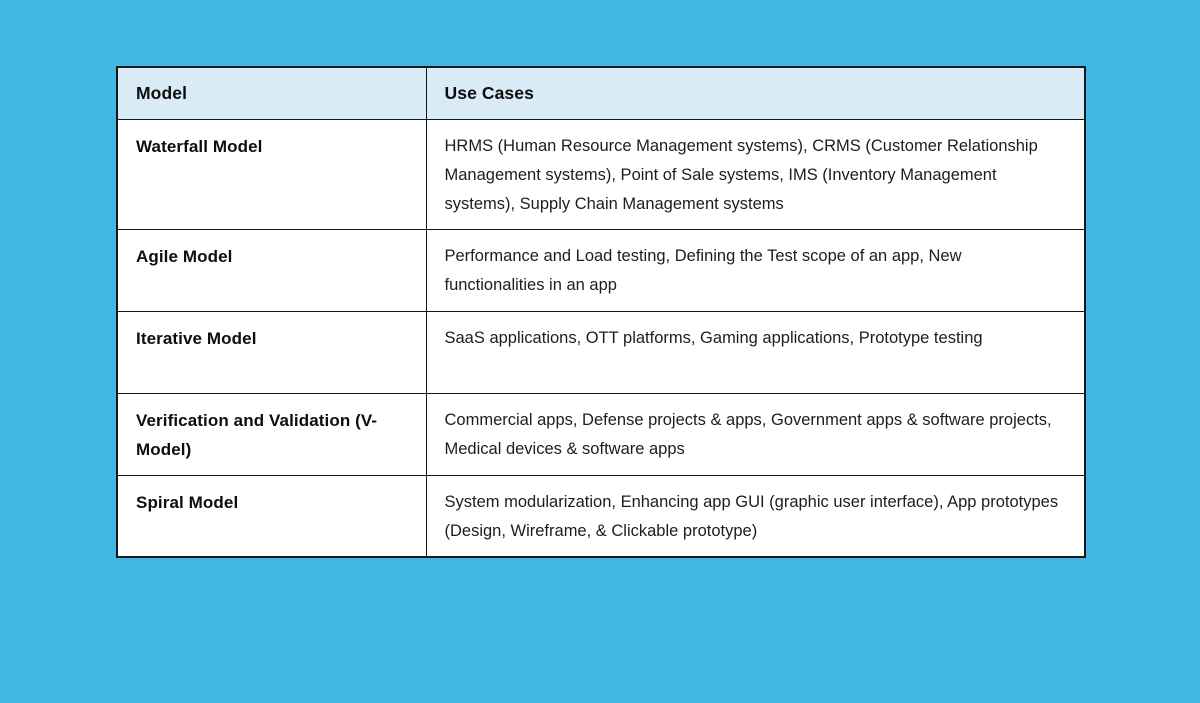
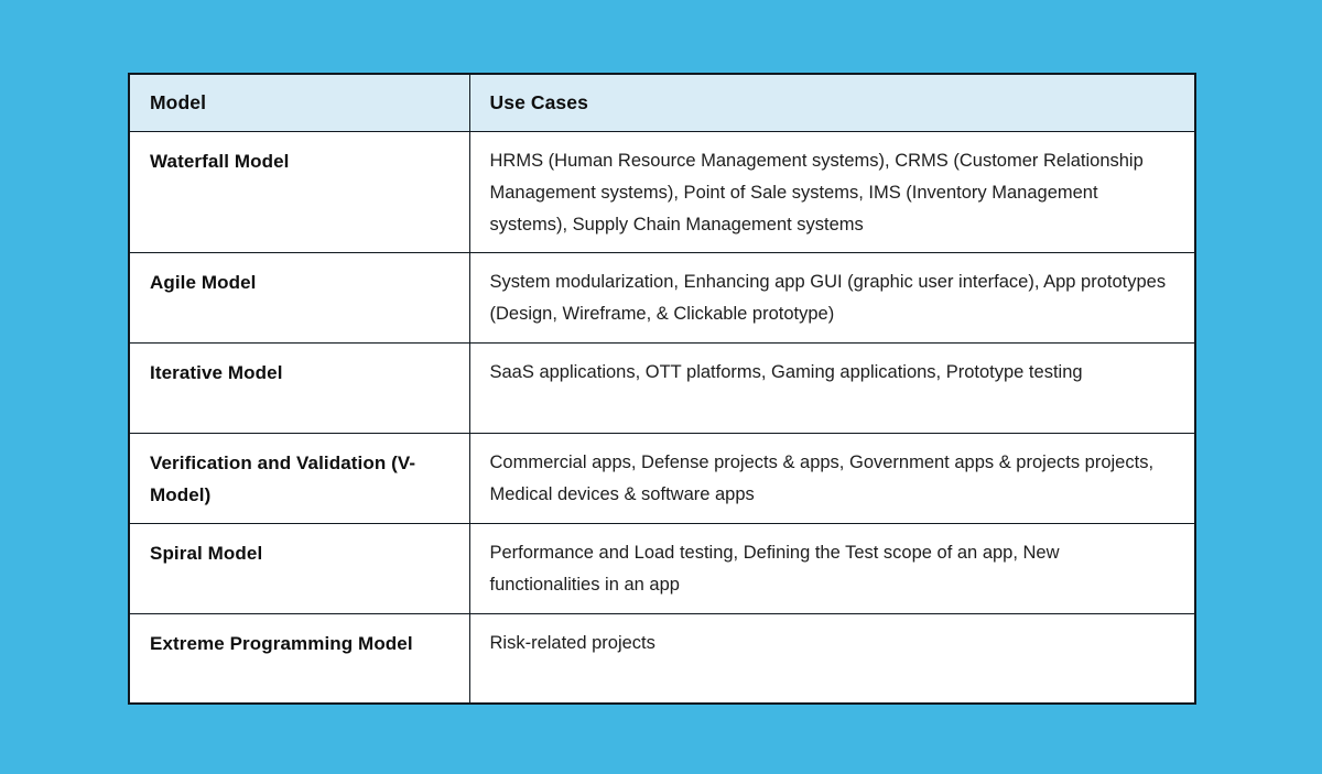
  Model	Use Cases
  Waterfall Model	HRMS (Human Resource Management systems), CRMS (Customer Relationship Management systems), Point of Sale systems, IMS (Inventory Management systems), Supply Chain Management systems
- Agile Model	Performance and Load testing, Defining the Test scope of an app, New functionalities in an app
+ Agile Model	System modularization, Enhancing app GUI (graphic user interface), App prototypes (Design, Wireframe, & Clickable prototype)
  Iterative Model	SaaS applications, OTT platforms, Gaming applications, Prototype testing
- Verification and Validation (V-Model)	Commercial apps, Defense projects & apps, Government apps & software projects, Medical devices & software apps
+ Verification and Validation (V-Model)	Commercial apps, Defense projects & apps, Government apps & projects projects, Medical devices & software apps
- Spiral Model	System modularization, Enhancing app GUI (graphic user interface), App prototypes (Design, Wireframe, & Clickable prototype)
+ Spiral Model	Performance and Load testing, Defining the Test scope of an app, New functionalities in an app
+ Extreme Programming Model	Risk-related projects
